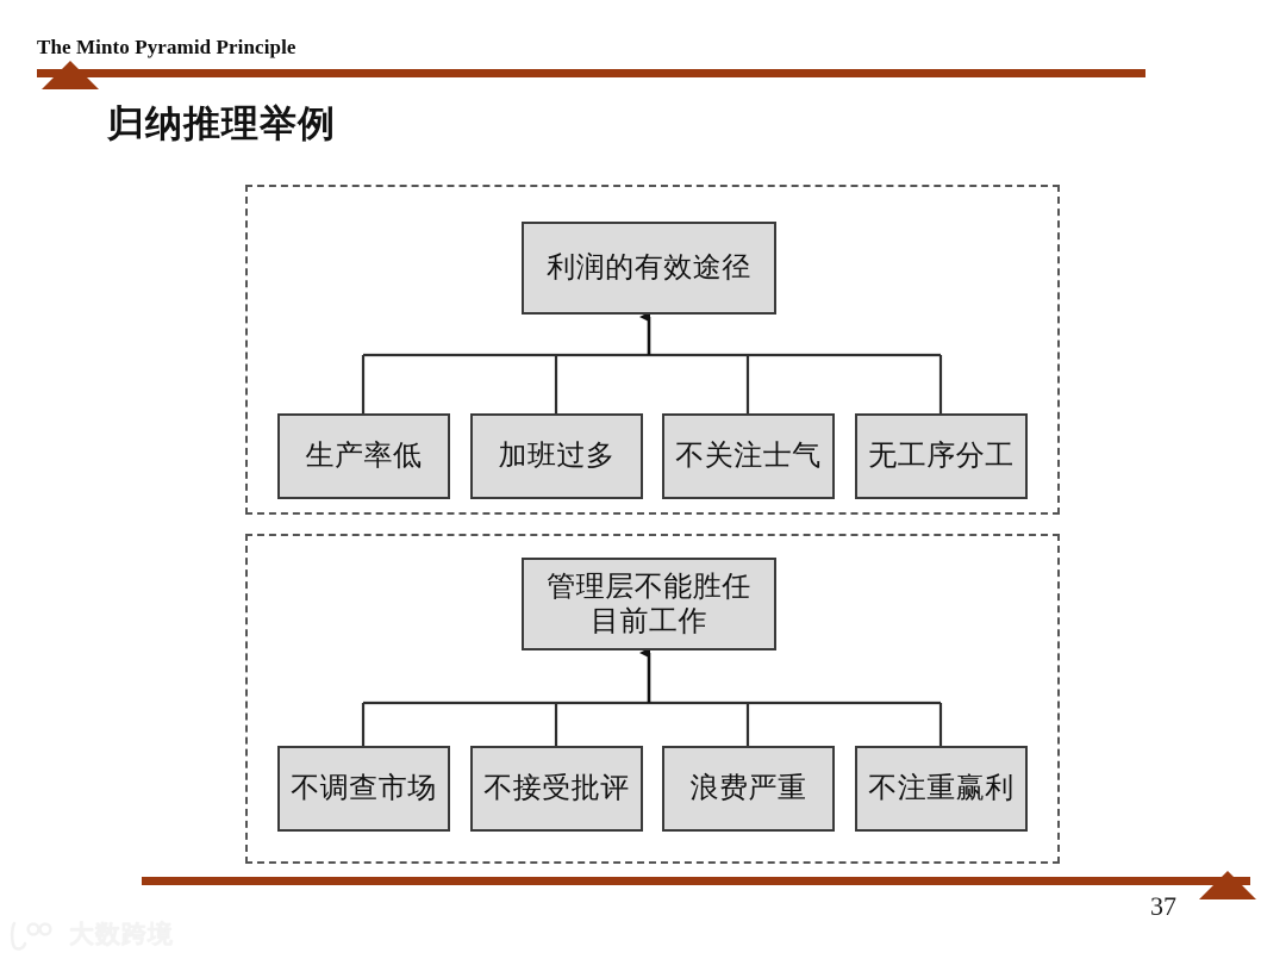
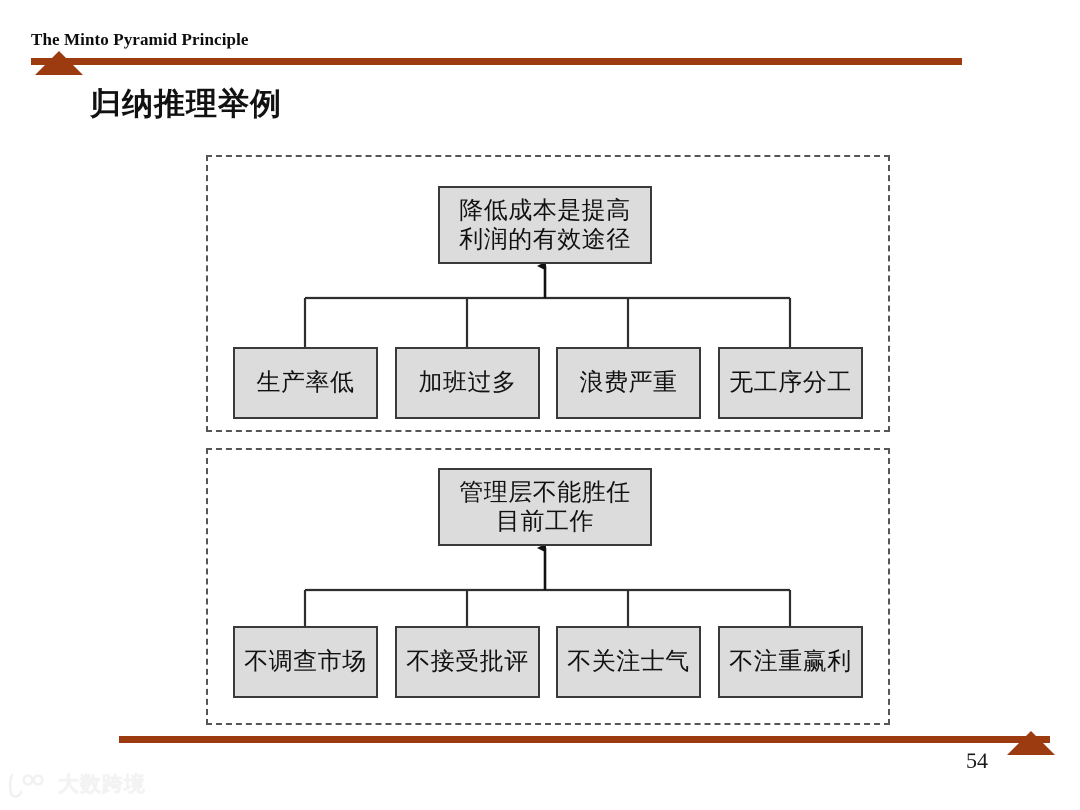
  The Minto Pyramid Principle
  归纳推理举例
+ 降低成本是提高
  利润的有效途径
  生产率低
  加班过多
- 不关注士气
+ 浪费严重
  无工序分工
  管理层不能胜任
  目前工作
  不调查市场
  不接受批评
- 浪费严重
+ 不关注士气
  不注重赢利
- 37
+ 54
